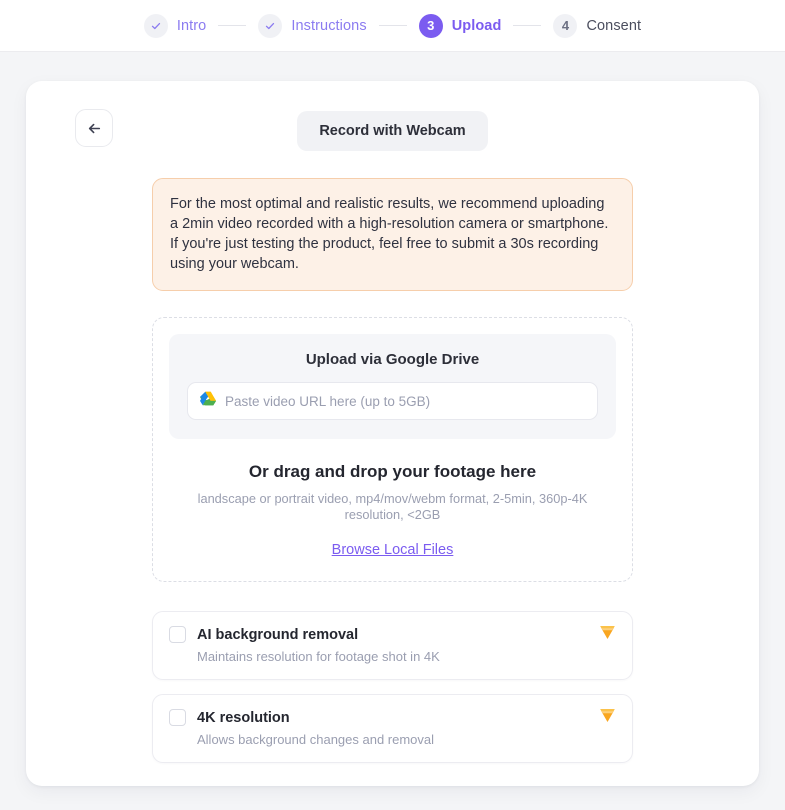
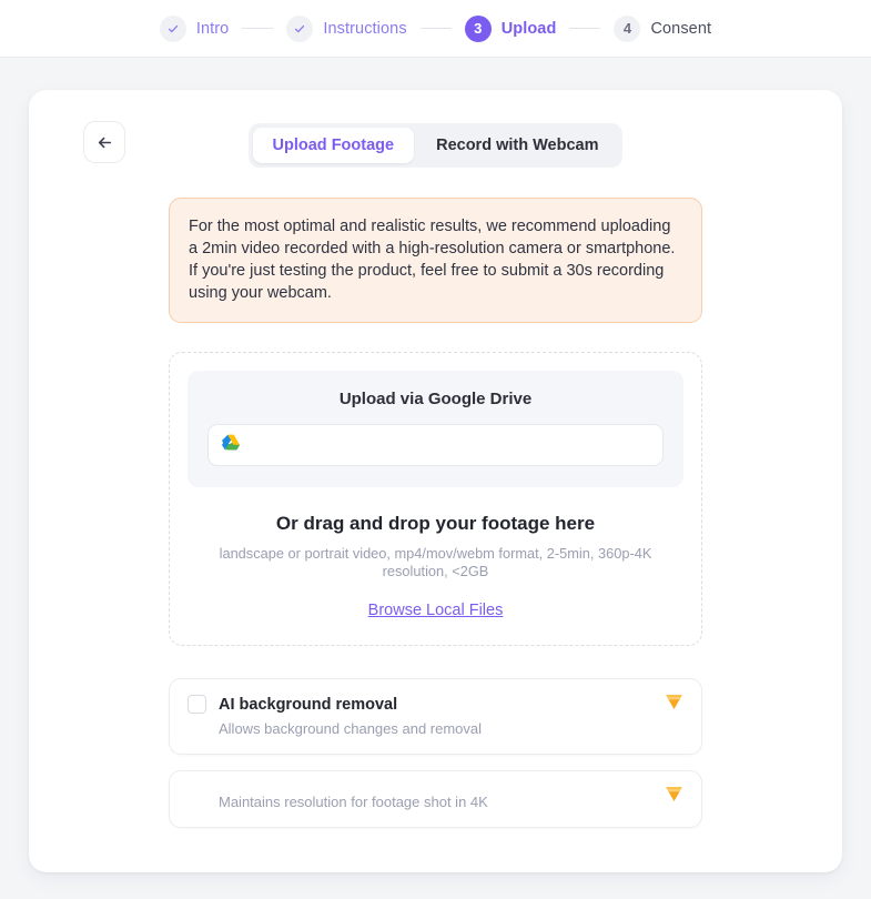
  Intro
  Instructions
  3
  Upload
  4
  Consent
+ Upload Footage
  Record with Webcam
  For the most optimal and realistic results, we recommend uploading a 2min video recorded with a high-resolution camera or smartphone. If you're just testing the product, feel free to submit a 30s recording using your webcam.
  Upload via Google Drive
- Paste video URL here (up to 5GB)
  Or drag and drop your footage here
  landscape or portrait video, mp4/mov/webm format, 2-5min, 360p-4K resolution, <2GB
  Browse Local Files
  AI background removal
- Maintains resolution for footage shot in 4K
+ Allows background changes and removal
- 4K resolution
- Allows background changes and removal
+ Maintains resolution for footage shot in 4K
